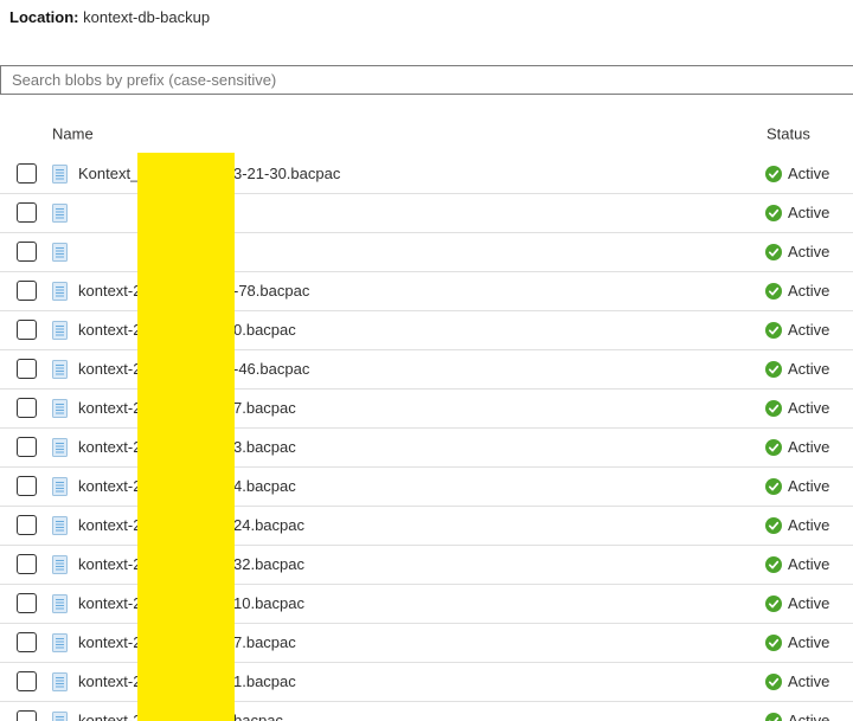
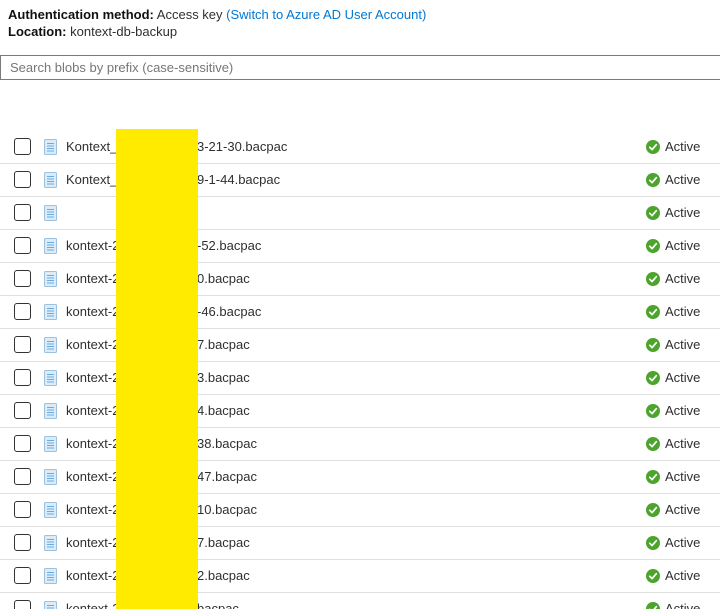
+ Authentication method: Access key (Switch to Azure AD User Account)
  Location: kontext-db-backup
  Search blobs by prefix (case-sensitive)
- Name
- Status
  Kontext_ 3-21-30.bacpac
  Active
+ Kontext_ 9-1-44.bacpac
  Active
  Active
- kontext- -78.bacpac
+ kontext- -52.bacpac
  Active
  kontext- 0.bacpac
  Active
  kontext- -46.bacpac
  Active
  kontext- 7.bacpac
  Active
  kontext- 3.bacpac
  Active
  kontext- 4.bacpac
  Active
- kontext- 24.bacpac
+ kontext- 38.bacpac
  Active
- kontext- 32.bacpac
+ kontext- 47.bacpac
  Active
  kontext- 10.bacpac
  Active
  kontext- 7.bacpac
  Active
- kontext- 1.bacpac
+ kontext- 2.bacpac
  Active
